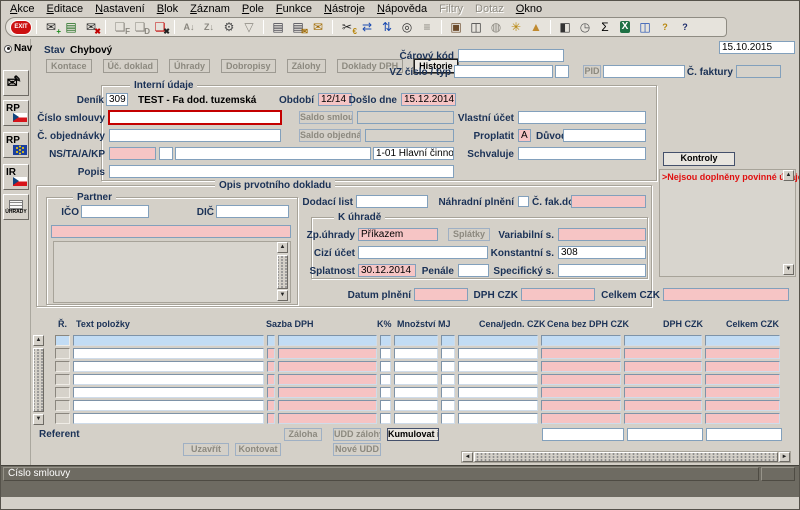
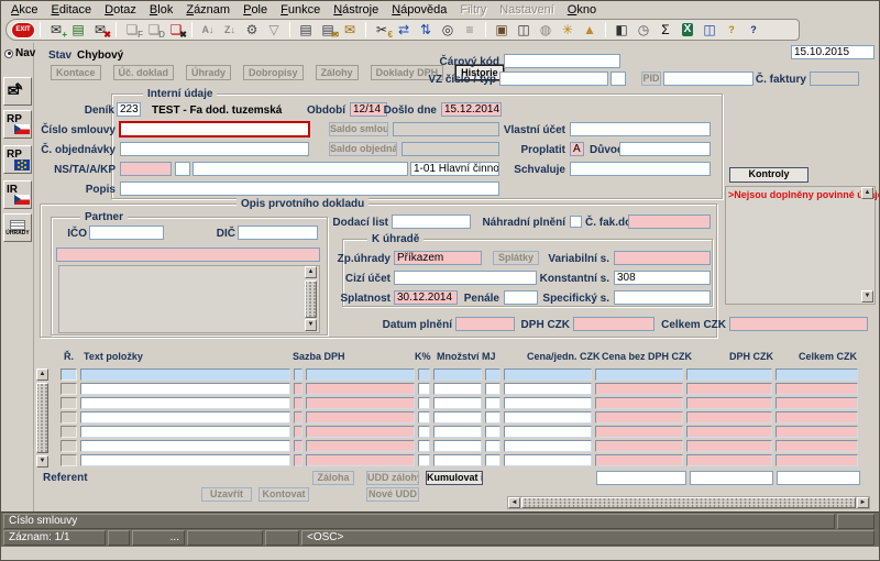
  Akce
  Editace
- Nastavení
+ Dotaz
  Blok
  Záznam
  Pole
  Funkce
  Nástroje
  Nápověda
  Filtry
- Dotaz
+ Nastavení
  Okno
  ✉
  +
  ▤
  ✉
  ✖
  ❏
  F
  ❏
  D
  ❏
  ✖
  A↓
  Z↓
  ⚙
  ▽
  ▤
  ▤
  ✉
  ✉
  ✂
  €
  ⇄
  ⇅
  ◎
  ≡
  ▣
  ◫
  ◍
  ✳
  ▲
  ◧
  ◷
  Σ
  X
  ◫
  ?
  ?
  Nav
  ✉✎
  RP
  RP
  IR
  15.10.2015
  Stav
  Chybový
  Kontace
  Úč. doklad
  Úhrady
  Dobropisy
  Zálohy
  Doklady DPH
  Historie
  Čárový kód
  VZ číslo / typ
  PID
  Č. faktury
  Interní údaje
  Deník
- 309
+ 223
  TEST - Fa dod. tuzemská
  Období
  12/14
  Došlo dne
  15.12.2014
  Číslo smlouvy
  Saldo smlou
  Vlastní účet
  Č. objednávky
  Saldo objedná
  Proplatit
  A
  Důvo
  NS/TA/A/KP
  1-01 Hlavní činno
  Schvaluje
  Popis
  Kontroly
  >Nejsou doplněny povinné új
  Opis prvotního dokladu
  Partner
  IČO
  DIČ
  Dodací list
  Náhradní plnění
  Č. fak.d
  K úhradě
  Zp.úhrady
  Příkazem
  Splátky
  Variabilní s.
  Cizí účet
  Konstantní s.
  308
  Splatnost
  30.12.2014
  Penále
  Specifický s.
  Datum plnění
  DPH CZK
  Celkem CZK
  Ř.
  Text položky
  Sazba DPH
  K%
  Množství MJ
  Cena/jedn. CZK
  Cena bez DPH CZK
  DPH CZK
  Celkem CZK
  Referent
  Uzavřít
  Kontovat
  Záloha
  UDD záloh
  Kumulovat ř
  Nové UDD
  Číslo smlouvy
+ Záznam: 1/1
+ ...
+ <OSC>
